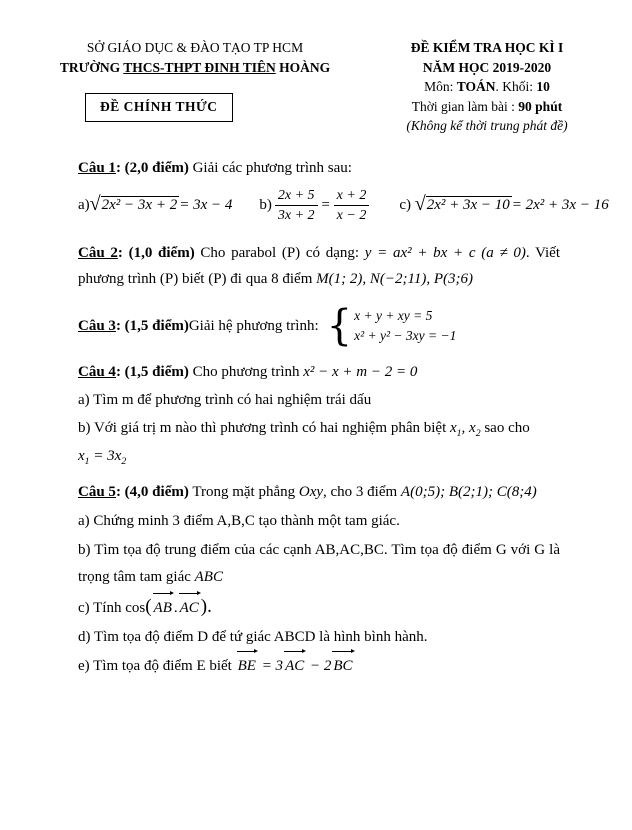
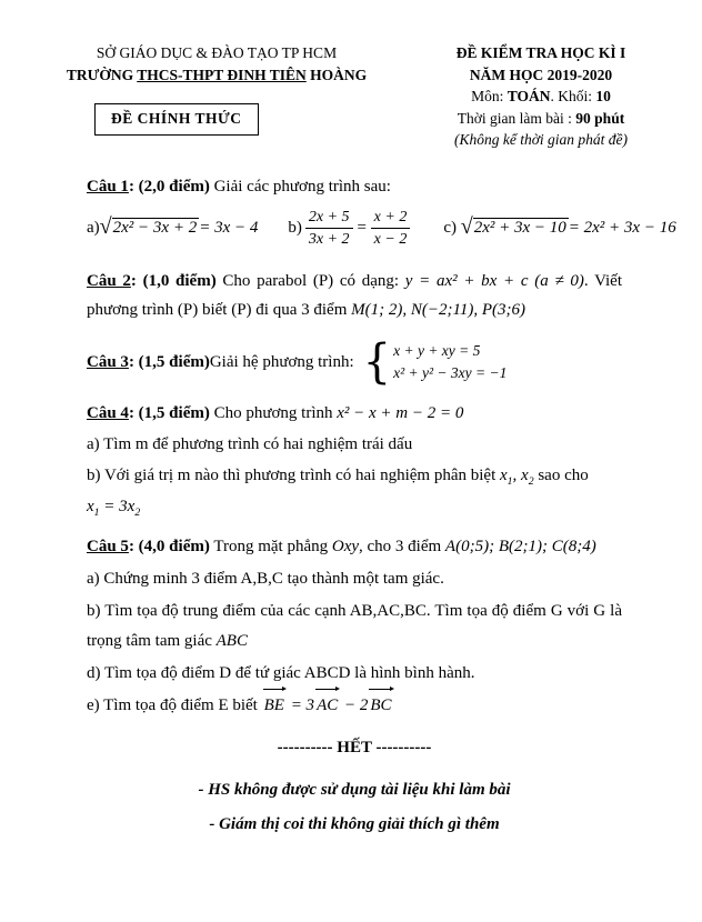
  SỞ GIÁO DỤC & ĐÀO TẠO TP HCM
  TRƯỜNG THCS-THPT ĐINH TIÊN HOÀNG
  ĐỀ CHÍNH THỨC
  ĐỀ KIỂM TRA HỌC KÌ I
  NĂM HỌC 2019-2020
  Môn: TOÁN. Khối: 10
  Thời gian làm bài : 90 phút
- (Không kể thời trung phát đề)
+ (Không kể thời gian phát đề)
  Câu 1: (2,0 điểm) Giải các phương trình sau:
  a)
  √
  2x² − 3x + 2
  = 3x − 4
  b)
  2x + 5
  3x + 2
  =
  x + 2
  x − 2
  c)
  √
  2x² + 3x − 10
  = 2x² + 3x − 16
- Câu 2: (1,0 điểm) Cho parabol (P) có dạng: y = ax² + bx + c (a ≠ 0). Viết phương trình (P) biết (P) đi qua 8 điểm M(1; 2), N(−2;11), P(3;6)
+ Câu 2: (1,0 điểm) Cho parabol (P) có dạng: y = ax² + bx + c (a ≠ 0). Viết phương trình (P) biết (P) đi qua 3 điểm M(1; 2), N(−2;11), P(3;6)
  Câu 3: (1,5 điểm)
  Giải hệ phương trình:
  {
  x + y + xy = 5
  x² + y² − 3xy = −1
  Câu 4: (1,5 điểm) Cho phương trình x² − x + m − 2 = 0
  a) Tìm m để phương trình có hai nghiệm trái dấu
  b) Với giá trị m nào thì phương trình có hai nghiệm phân biệt x1, x2 sao cho
  x1 = 3x2
  Câu 5: (4,0 điểm) Trong mặt phẳng Oxy, cho 3 điểm A(0;5); B(2;1); C(8;4)
  a) Chứng minh 3 điểm A,B,C tạo thành một tam giác.
  b) Tìm tọa độ trung điểm của các cạnh AB,AC,BC. Tìm tọa độ điểm G với G là trọng tâm tam giác ABC
- c) Tính cos( AB . AC ).
  d) Tìm tọa độ điểm D để tứ giác ABCD là hình bình hành.
  e) Tìm tọa độ điểm E biết BE = 3 AC − 2 BC
+ ---------- HẾT ----------
+ - HS không được sử dụng tài liệu khi làm bài
+ - Giám thị coi thi không giải thích gì thêm
